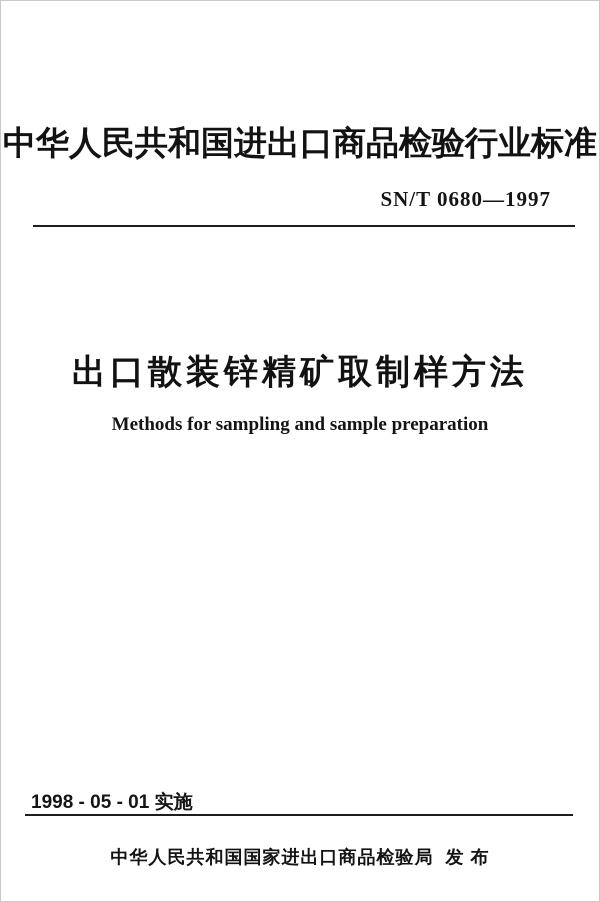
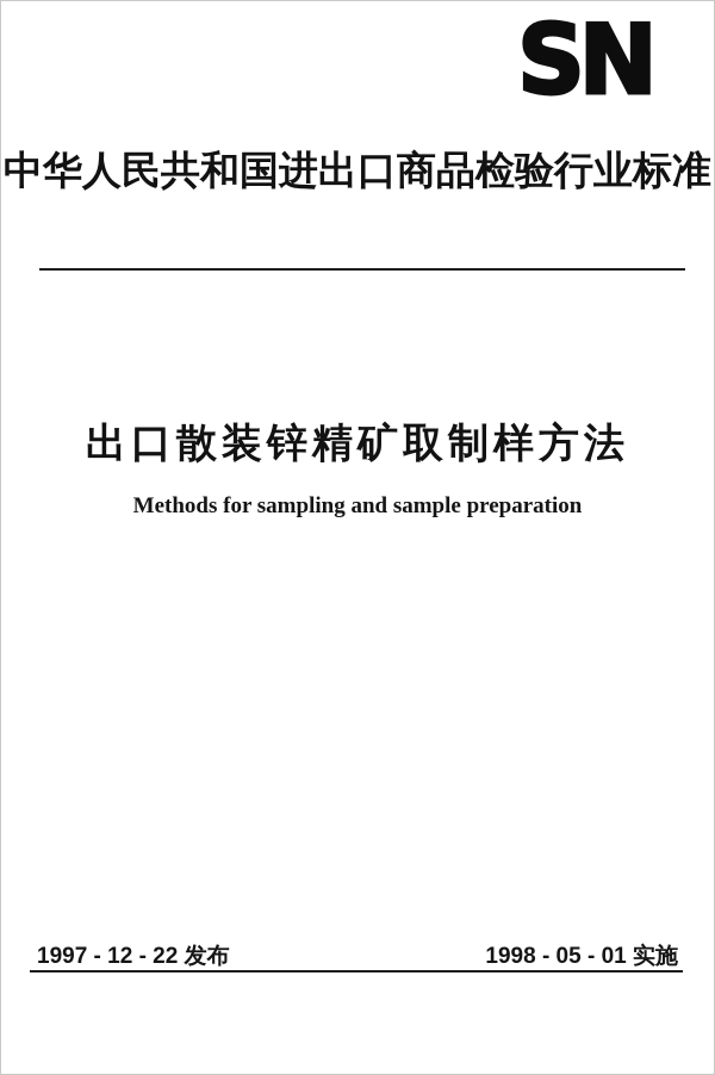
+ SN
  中华人民共和国进出口商品检验行业标准
- SN/T 0680—1997
  出口散装锌精矿取制样方法
  Methods for sampling and sample preparation
+ 1997 - 12 - 22 发布
  1998 - 05 - 01 实施
- 中华人民共和国国家进出口商品检验局 发 布
